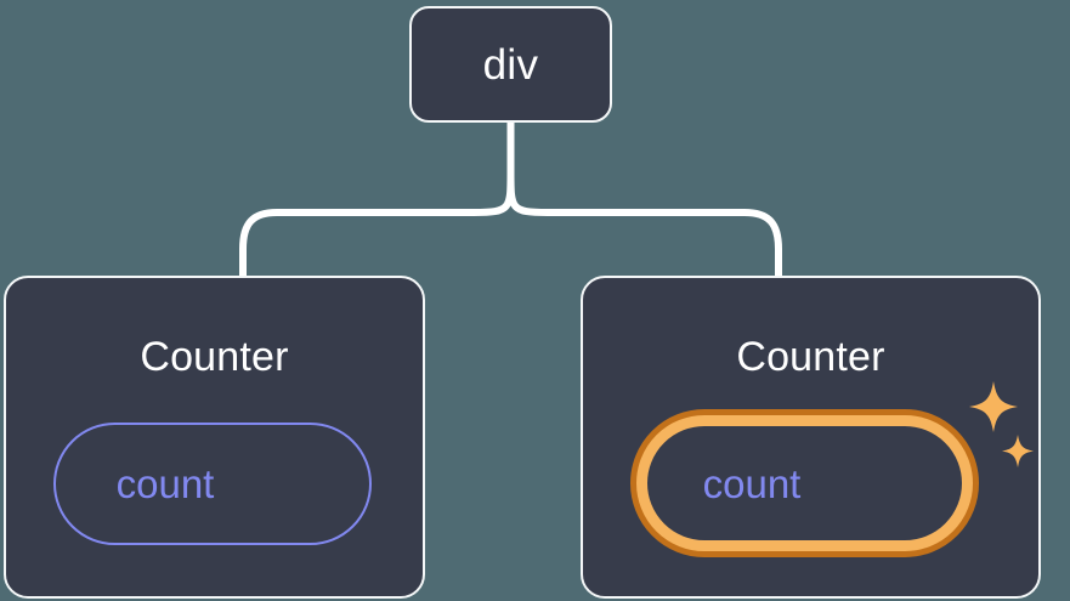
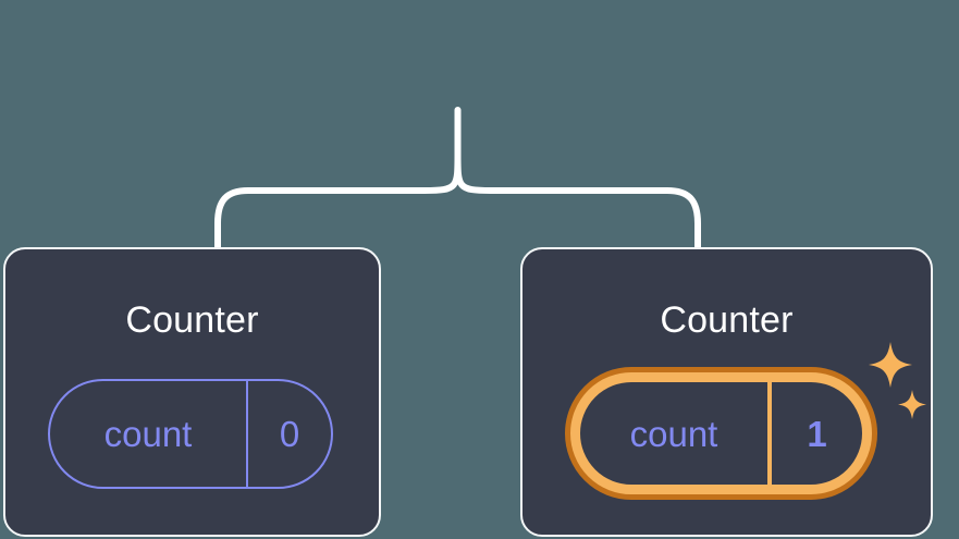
- div
  Counter
  count
+ 0
  Counter
  count
+ 1
